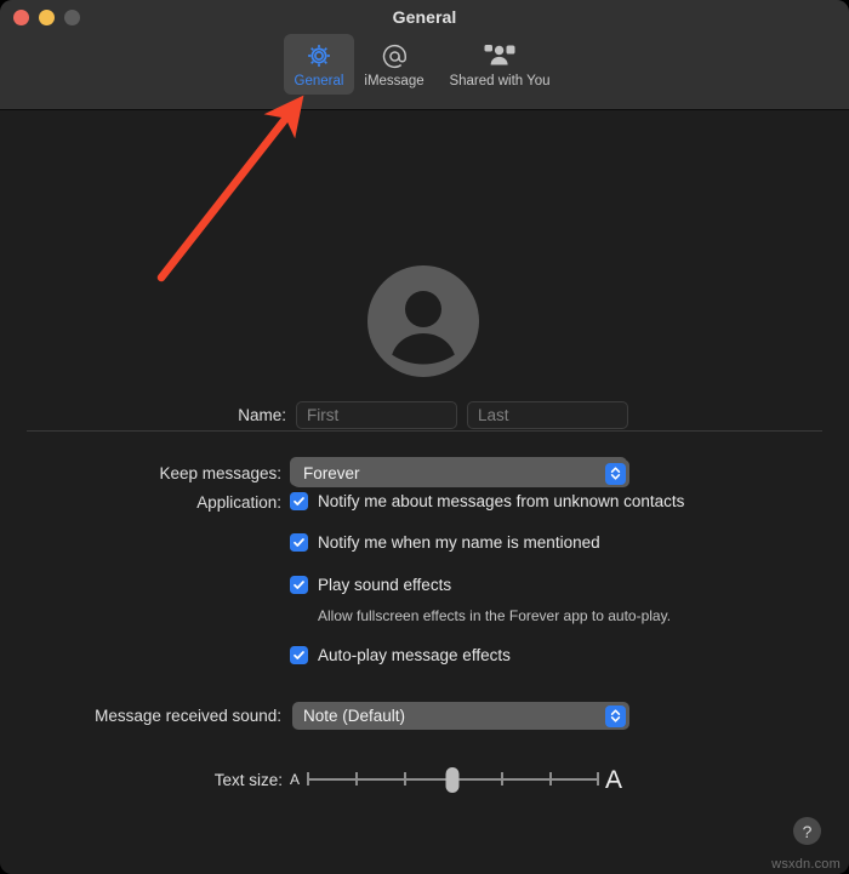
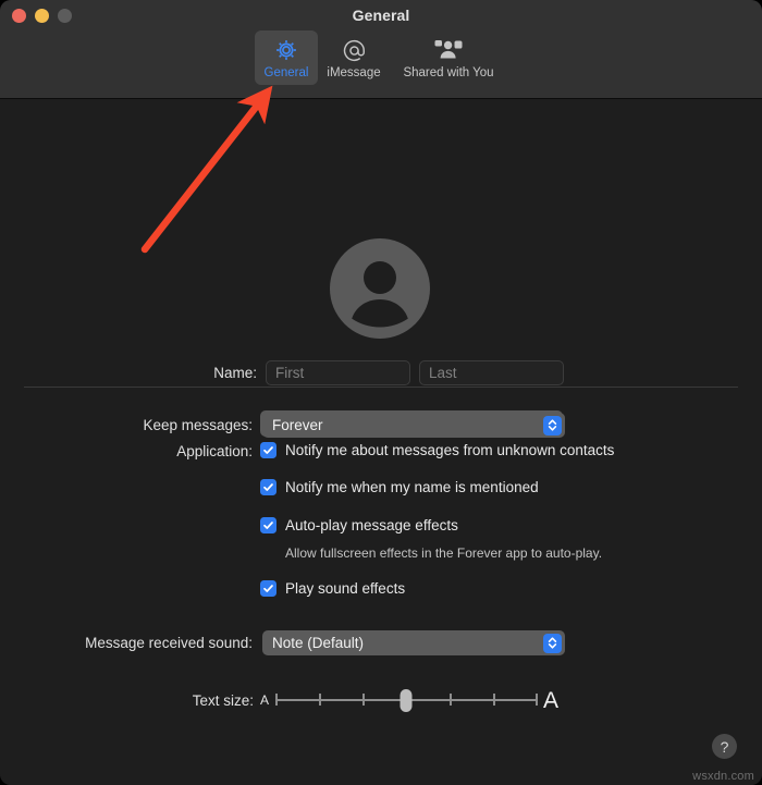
  General
  General
  iMessage
  Shared with You
  Name:
  First
  Last
  Keep messages:
  Forever
  Application:
  Notify me about messages from unknown contacts
  Notify me when my name is mentioned
- Play sound effects
+ Auto-play message effects
  Allow fullscreen effects in the Forever app to auto-play.
- Auto-play message effects
+ Play sound effects
  Message received sound:
  Note (Default)
  Text size:
  A
  A
  ?
  wsxdn.com
